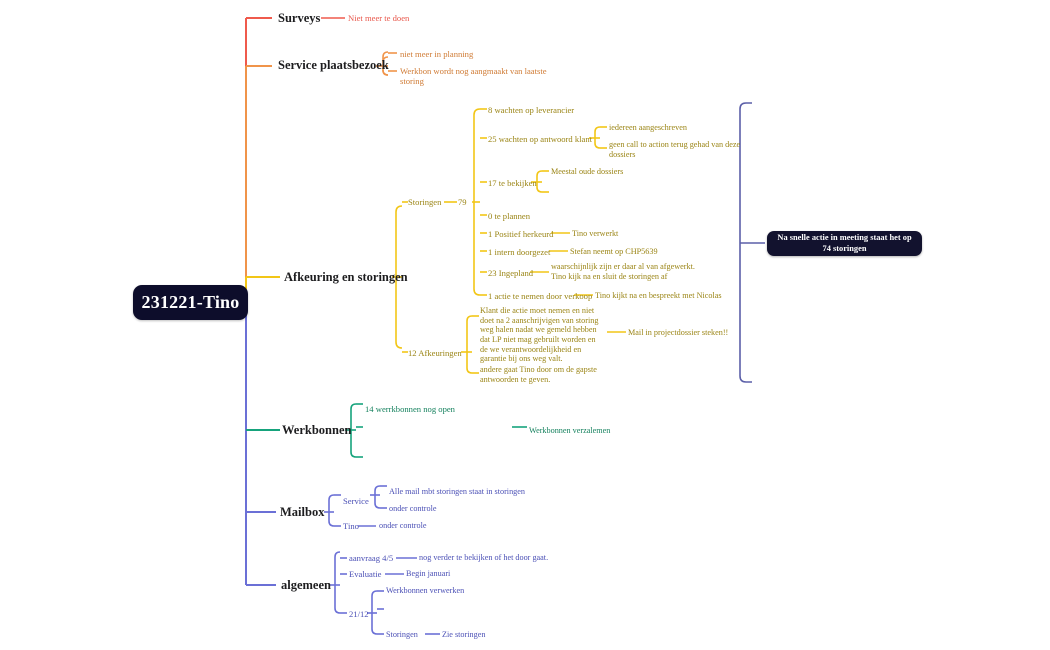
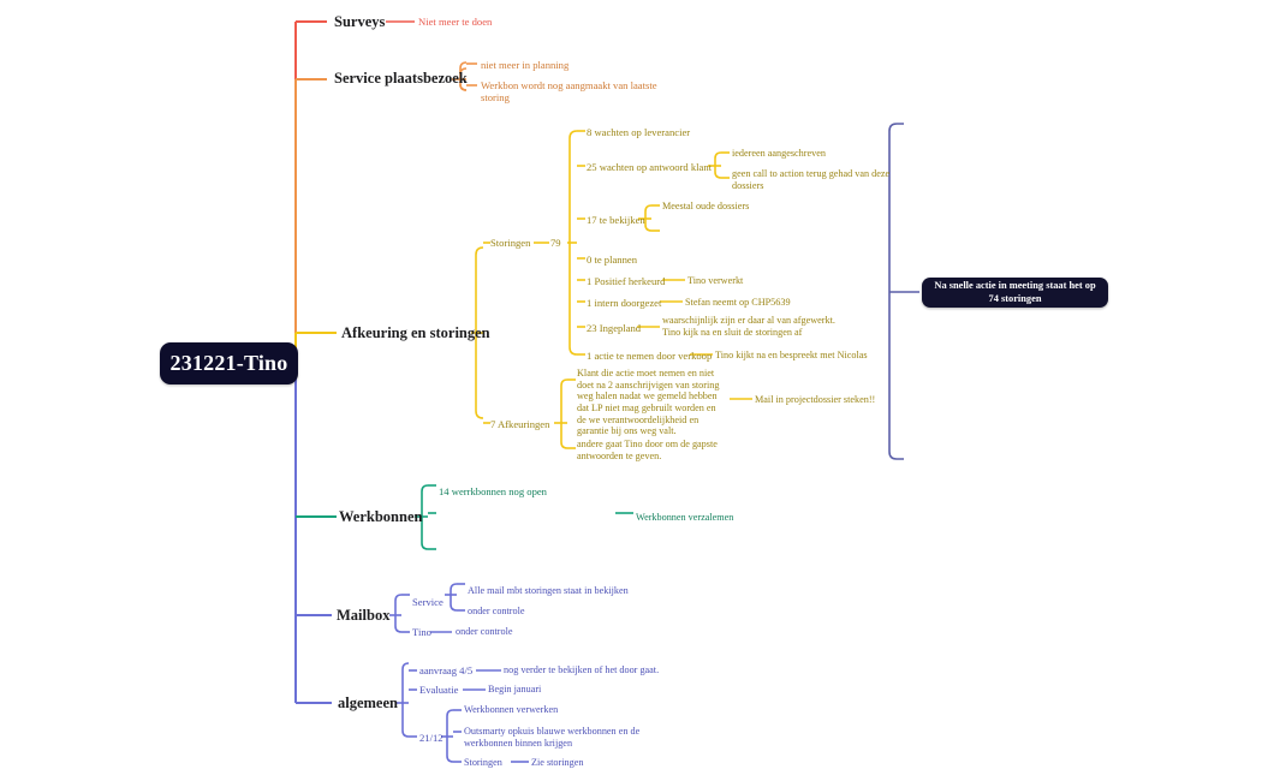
  231221-Tino
  Surveys
  Niet meer te doen
  Service plaatsbezoek
  niet meer in planning
  Werkbon wordt nog aangmaakt van laatste storing
  Afkeuring en storingen
  Storingen
  79
  8 wachten op leverancier
  25 wachten op antwoord klant
  iedereen aangeschreven
  geen call to action terug gehad van deze dossiers
  17 te bekijken
  Meestal oude dossiers
  0 te plannen
  1 Positief herkeurd
  Tino verwerkt
  1 intern doorgezet
  Stefan neemt op CHP5639
  23 Ingepland
  waarschijnlijk zijn er daar al van afgewerkt. Tino kijk na en sluit de storingen af
  1 actie te nemen door verkoop
  Tino kijkt na en bespreekt met Nicolas
- 12 Afkeuringen
+ 7 Afkeuringen
  Klant die actie moet nemen en niet doet na 2 aanschrijvigen van storing weg halen nadat we gemeld hebben dat LP niet mag gebruilt worden en de we verantwoordelijkheid en garantie bij ons weg valt.
  Mail in projectdossier steken!!
  andere gaat Tino door om de gapste antwoorden te geven.
  Na snelle actie in meeting staat het op 74 storingen
  Werkbonnen
  14 werrkbonnen nog open
  Werkbonnen verzalemen
  Mailbox
  Service
- Alle mail mbt storingen staat in storingen
+ Alle mail mbt storingen staat in bekijken
  onder controle
  Tino
  onder controle
  algemeen
  aanvraag 4/5
  nog verder te bekijken of het door gaat.
  Evaluatie
  Begin januari
  21/12
  Werkbonnen verwerken
+ Outsmarty opkuis blauwe werkbonnen en de werkbonnen binnen krijgen
  Storingen
  Zie storingen
